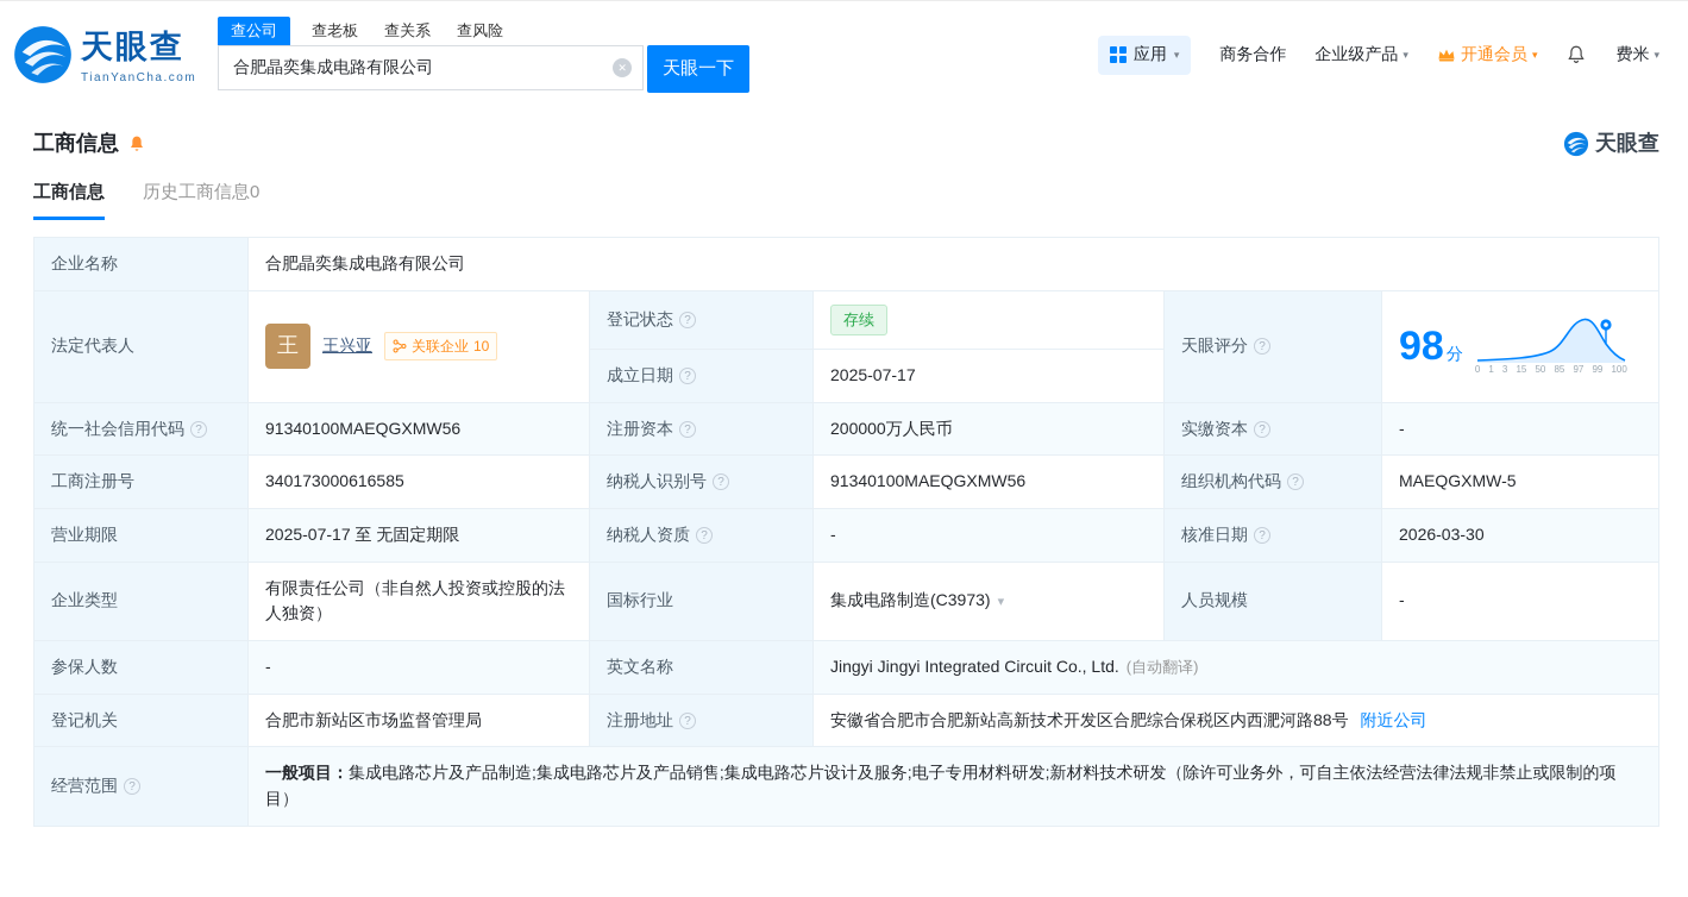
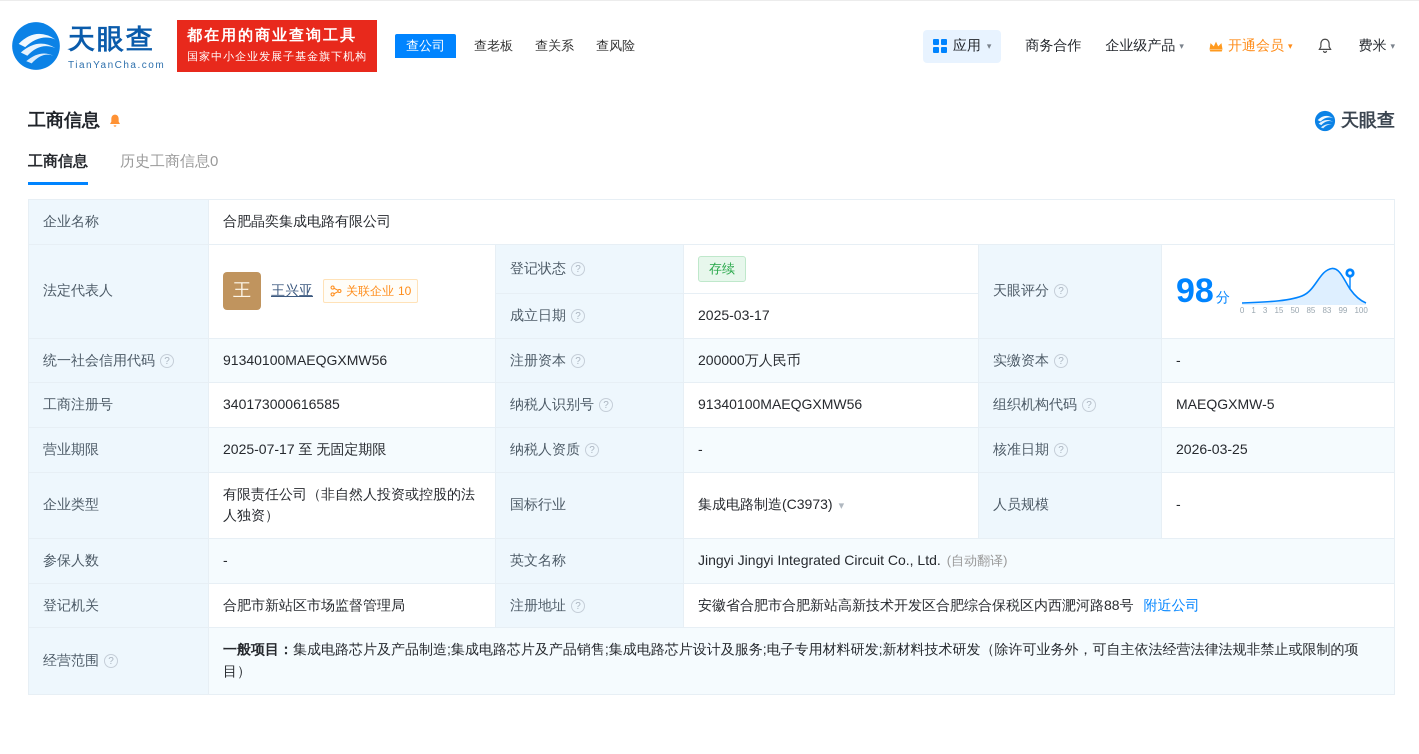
  天眼查
  TianYanCha.com
+ 都在用的商业查询工具
+ 国家中小企业发展子基金旗下机构
  查公司
  查老板
  查关系
  查风险
- 合肥晶奕集成电路有限公司
- ✕
- 天眼一下
  应用
  ▾
  商务合作
  企业级产品
  ▾
  开通会员
  ▾
  费米
  ▾
  工商信息
  天眼查
  工商信息
  历史工商信息0
  企业名称	合肥晶奕集成电路有限公司
- 法定代表人	王 王兴亚 关联企业 10	登记状态 ?	存续	天眼评分 ?	98 分 0 1 3 15 50 85 97 99 100
+ 法定代表人	王 王兴亚 关联企业 10	登记状态 ?	存续	天眼评分 ?	98 分 0 1 3 15 50 85 83 99 100
- 成立日期 ?	2025-07-17
+ 成立日期 ?	2025-03-17
  统一社会信用代码 ?	91340100MAEQGXMW56	注册资本 ?	200000万人民币	实缴资本 ?	-
  工商注册号	340173000616585	纳税人识别号 ?	91340100MAEQGXMW56	组织机构代码 ?	MAEQGXMW-5
- 营业期限	2025-07-17 至 无固定期限	纳税人资质 ?	-	核准日期 ?	2026-03-30
+ 营业期限	2025-07-17 至 无固定期限	纳税人资质 ?	-	核准日期 ?	2026-03-25
  企业类型	有限责任公司（非自然人投资或控股的法人独资）	国标行业	集成电路制造(C3973) ▾	人员规模	-
  参保人数	-	英文名称	Jingyi Jingyi Integrated Circuit Co., Ltd. (自动翻译)
  登记机关	合肥市新站区市场监督管理局	注册地址 ?	安徽省合肥市合肥新站高新技术开发区合肥综合保税区内西淝河路88号 附近公司
  经营范围 ?	一般项目：集成电路芯片及产品制造;集成电路芯片及产品销售;集成电路芯片设计及服务;电子专用材料研发;新材料技术研发（除许可业务外，可自主依法经营法律法规非禁止或限制的项目）
